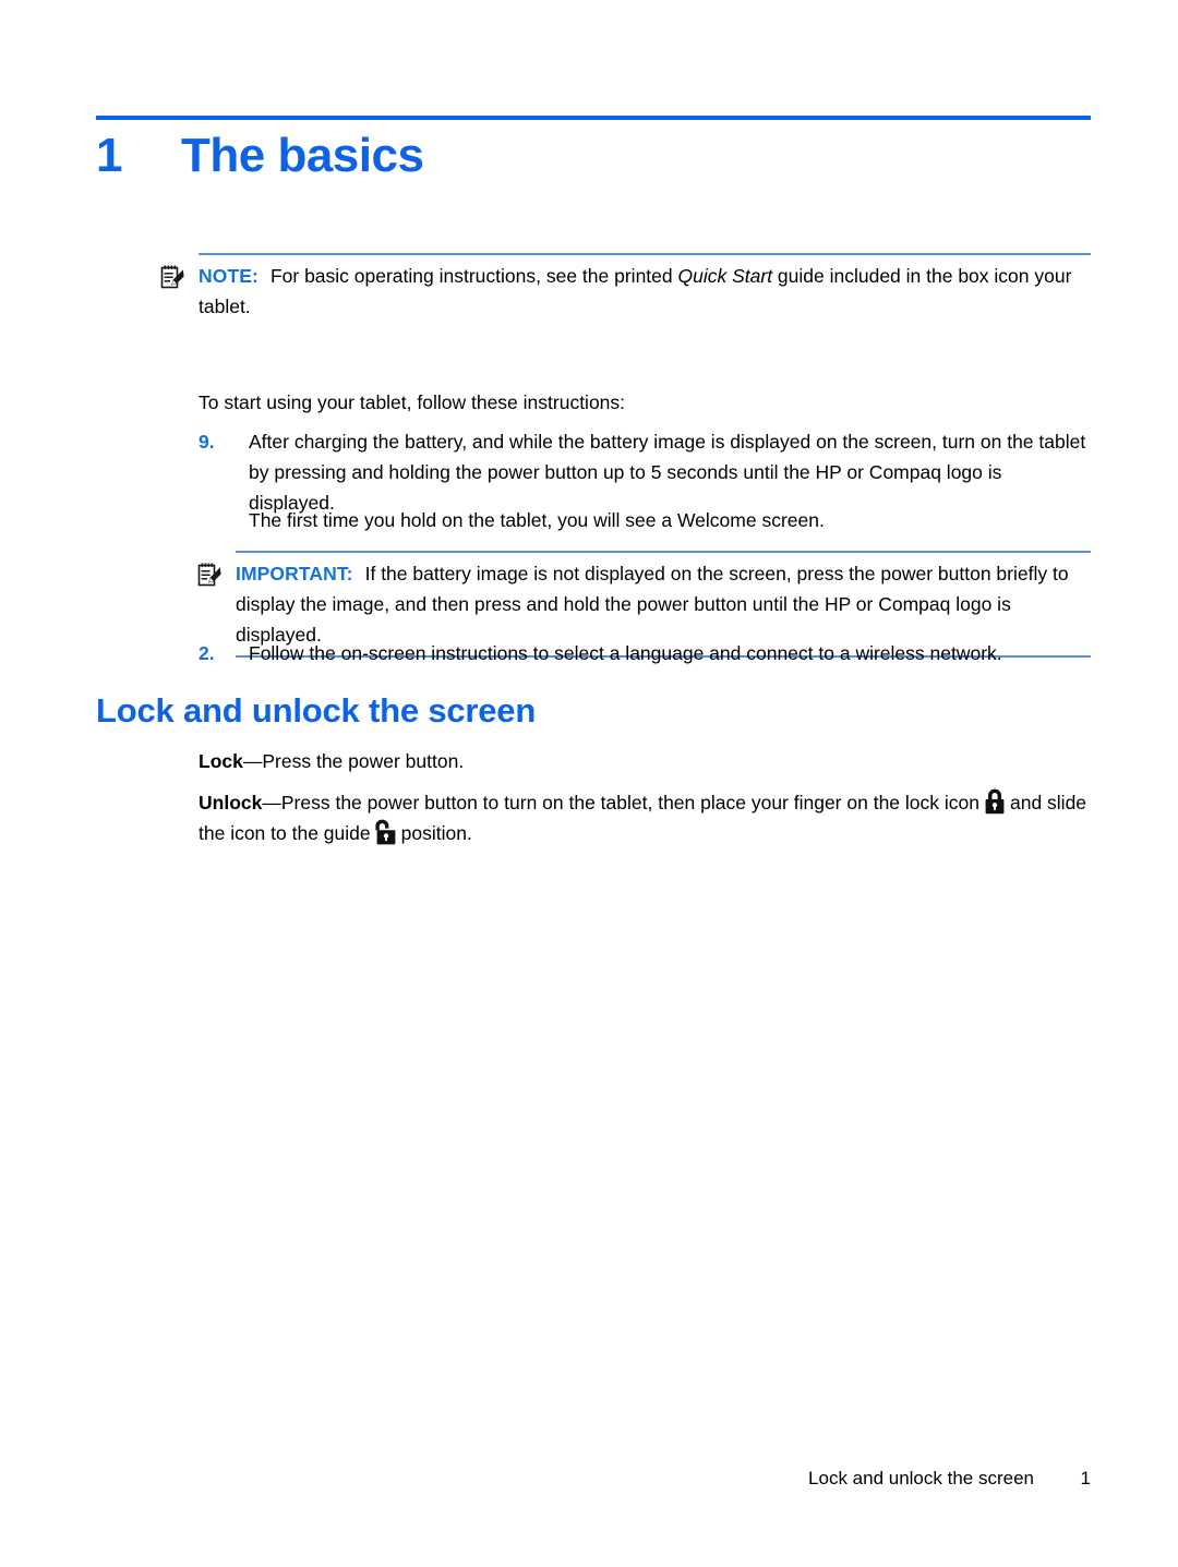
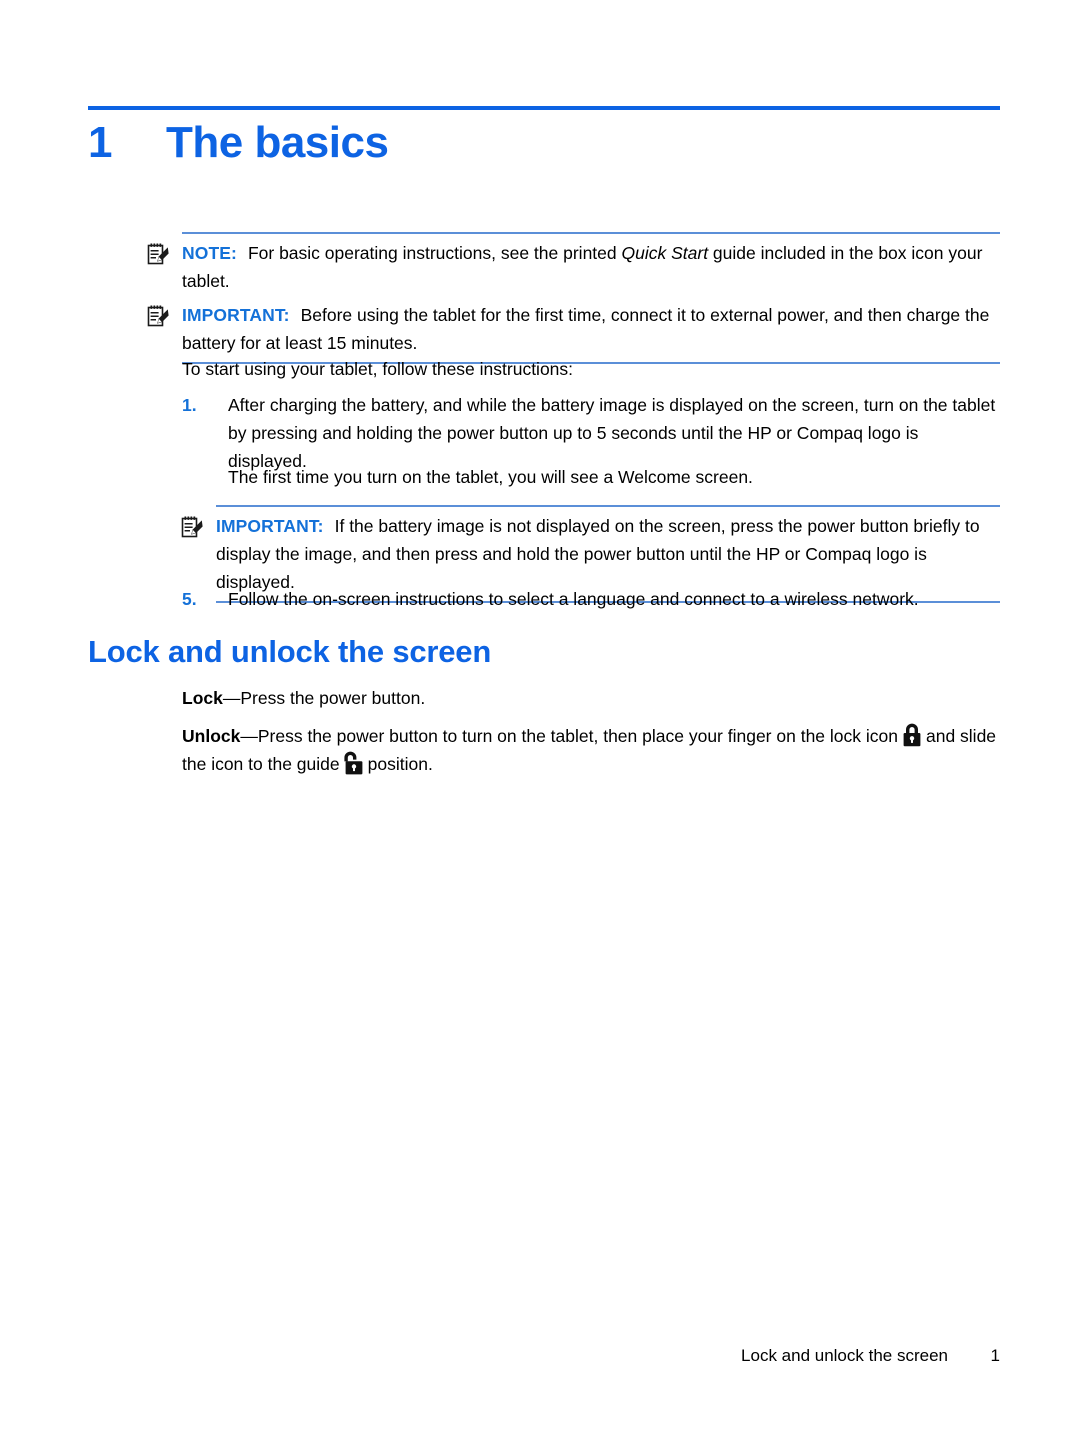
  1
  The basics
  NOTE: For basic operating instructions, see the printed Quick Start guide included in the box icon your tablet.
+ IMPORTANT: Before using the tablet for the first time, connect it to external power, and then charge the battery for at least 15 minutes.
  To start using your tablet, follow these instructions:
- 9.
+ 1.
  After charging the battery, and while the battery image is displayed on the screen, turn on the tablet by pressing and holding the power button up to 5 seconds until the HP or Compaq logo is displayed.
- The first time you hold on the tablet, you will see a Welcome screen.
+ The first time you turn on the tablet, you will see a Welcome screen.
  IMPORTANT: If the battery image is not displayed on the screen, press the power button briefly to display the image, and then press and hold the power button until the HP or Compaq logo is displayed.
- 2.
+ 5.
  Follow the on-screen instructions to select a language and connect to a wireless network.
  Lock and unlock the screen
  Lock—Press the power button.
  Unlock—Press the power button to turn on the tablet, then place your finger on the lock icon and slide the icon to the guide position.
  Lock and unlock the screen
  1
